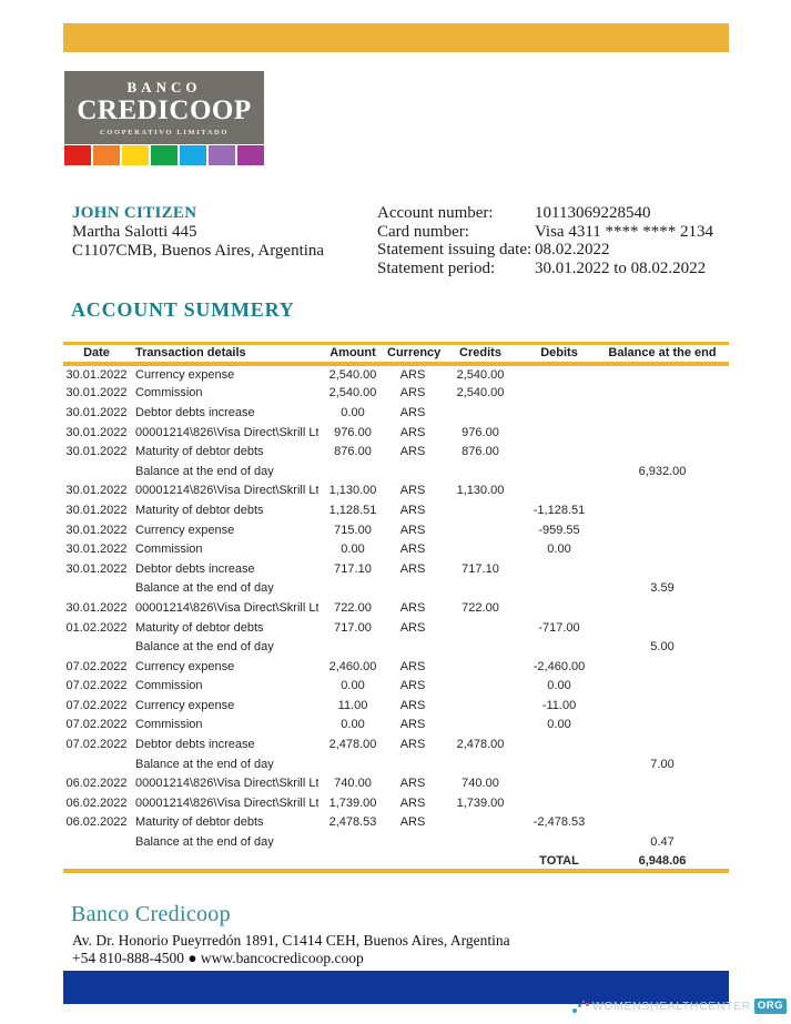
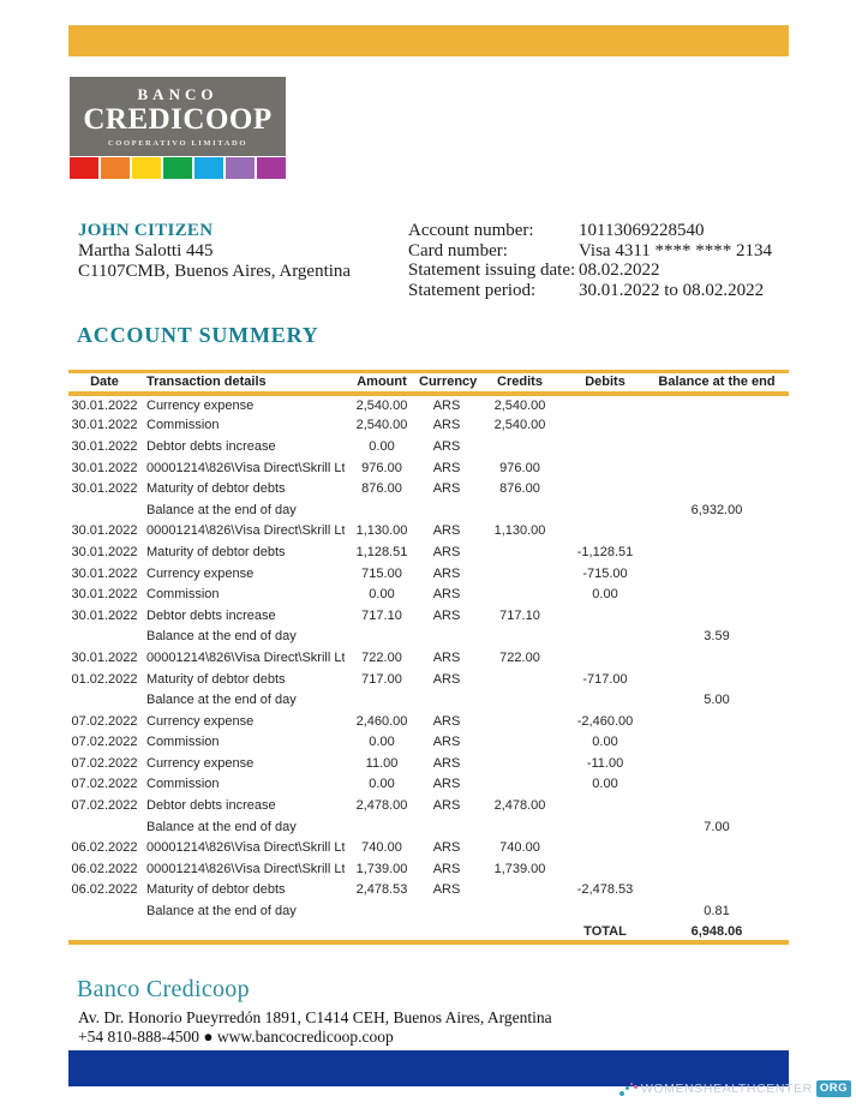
  BANCO
  CREDICOOP
  JOHN CITIZEN
  Martha Salotti 445
  C1107CMB, Buenos Aires, Argentina
  Account number:
  10113069228540
  Card number:
  Visa 4311 **** **** 2134
  Statement issuing date:
  08.02.2022
  Statement period:
  30.01.2022 to 08.02.2022
  ACCOUNT SUMMERY
  Date	Transaction details	Amount	Currency	Credits	Debits	Balance at the end
  30.01.2022	Currency expense	2,540.00	ARS	2,540.00
  30.01.2022	Commission	2,540.00	ARS	2,540.00
  30.01.2022	Debtor debts increase	0.00	ARS
  30.01.2022	00001214\826\Visa Direct\Skrill Lt	976.00	ARS	976.00
  30.01.2022	Maturity of debtor debts	876.00	ARS	876.00
  	Balance at the end of day					6,932.00
  30.01.2022	00001214\826\Visa Direct\Skrill Lt	1,130.00	ARS	1,130.00
  30.01.2022	Maturity of debtor debts	1,128.51	ARS		-1,128.51
- 30.01.2022	Currency expense	715.00	ARS		-959.55
+ 30.01.2022	Currency expense	715.00	ARS		-715.00
  30.01.2022	Commission	0.00	ARS		0.00
  30.01.2022	Debtor debts increase	717.10	ARS	717.10
  	Balance at the end of day					3.59
  30.01.2022	00001214\826\Visa Direct\Skrill Lt	722.00	ARS	722.00
  01.02.2022	Maturity of debtor debts	717.00	ARS		-717.00
  	Balance at the end of day					5.00
  07.02.2022	Currency expense	2,460.00	ARS		-2,460.00
  07.02.2022	Commission	0.00	ARS		0.00
  07.02.2022	Currency expense	11.00	ARS		-11.00
  07.02.2022	Commission	0.00	ARS		0.00
  07.02.2022	Debtor debts increase	2,478.00	ARS	2,478.00
  	Balance at the end of day					7.00
  06.02.2022	00001214\826\Visa Direct\Skrill Lt	740.00	ARS	740.00
  06.02.2022	00001214\826\Visa Direct\Skrill Lt	1,739.00	ARS	1,739.00
  06.02.2022	Maturity of debtor debts	2,478.53	ARS		-2,478.53
- 	Balance at the end of day					0.47
+ 	Balance at the end of day					0.81
  					TOTAL	6,948.06
  Banco Credicoop
  Av. Dr. Honorio Pueyrredón 1891, C1414 CEH, Buenos Aires, Argentina
  +54 810-888-4500 ● www.bancocredicoop.coop
  WOMENSHEALTHCENTER
  ORG
